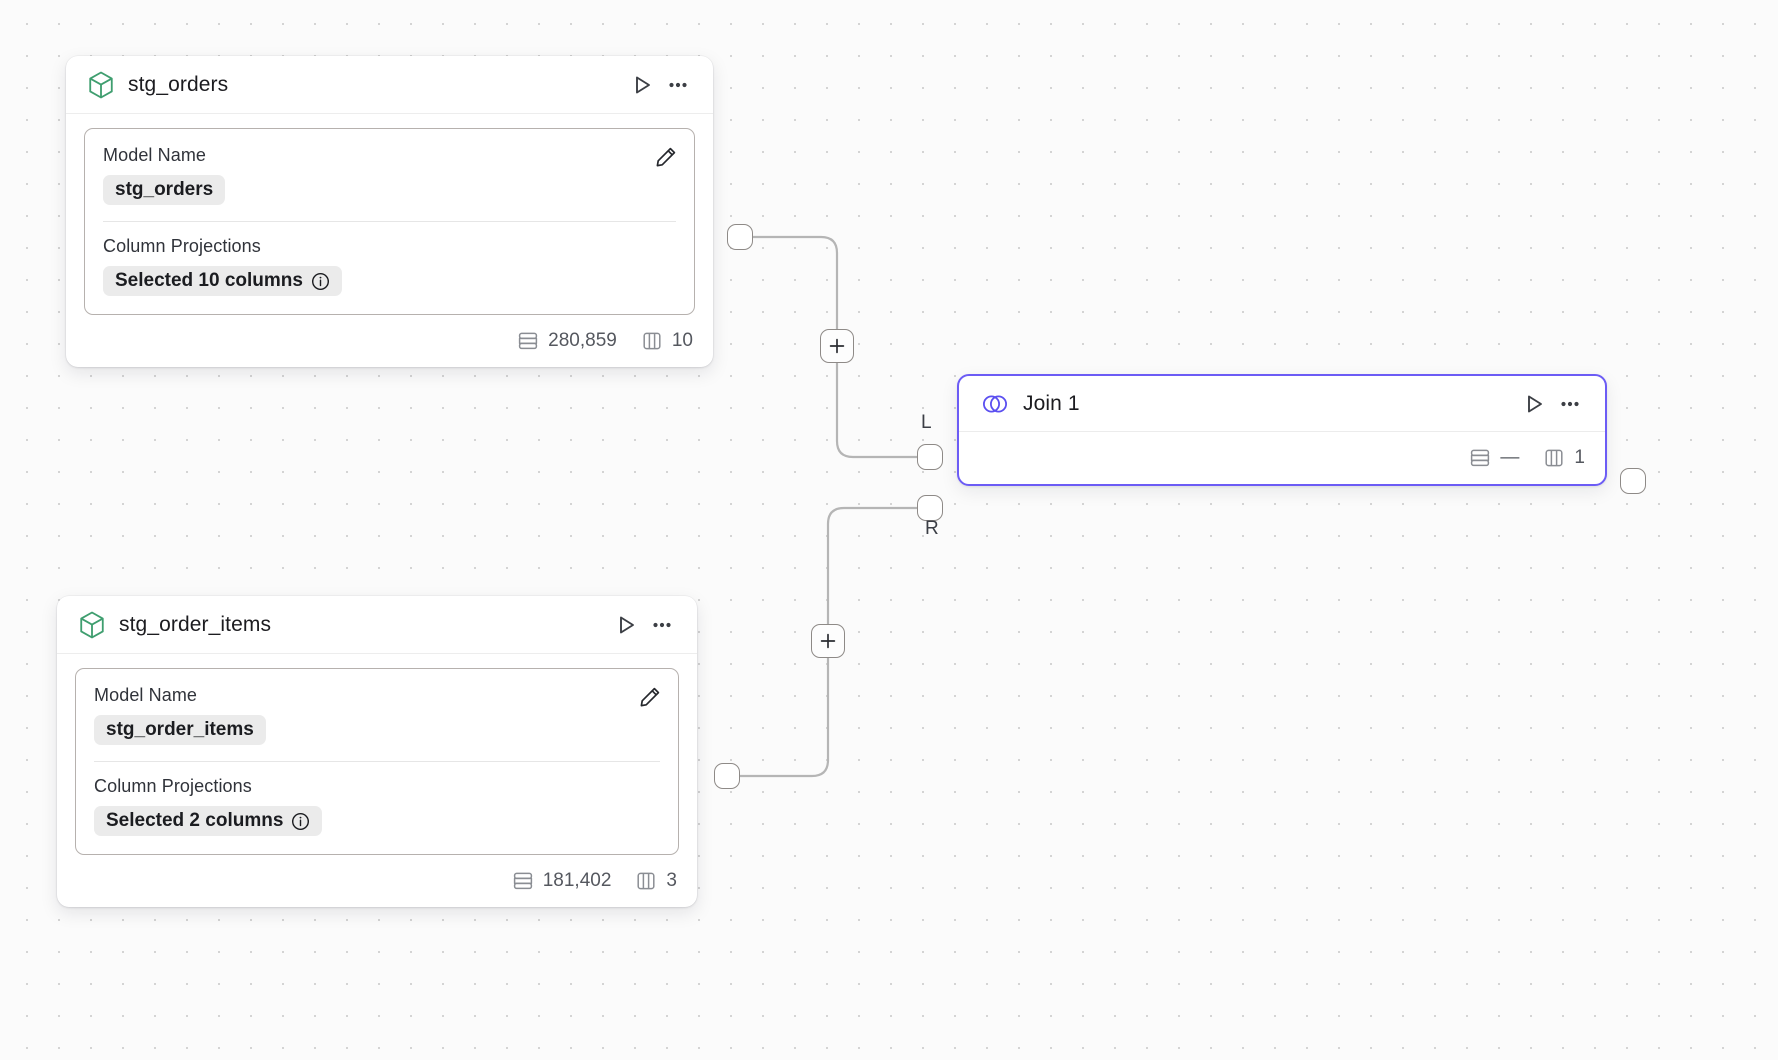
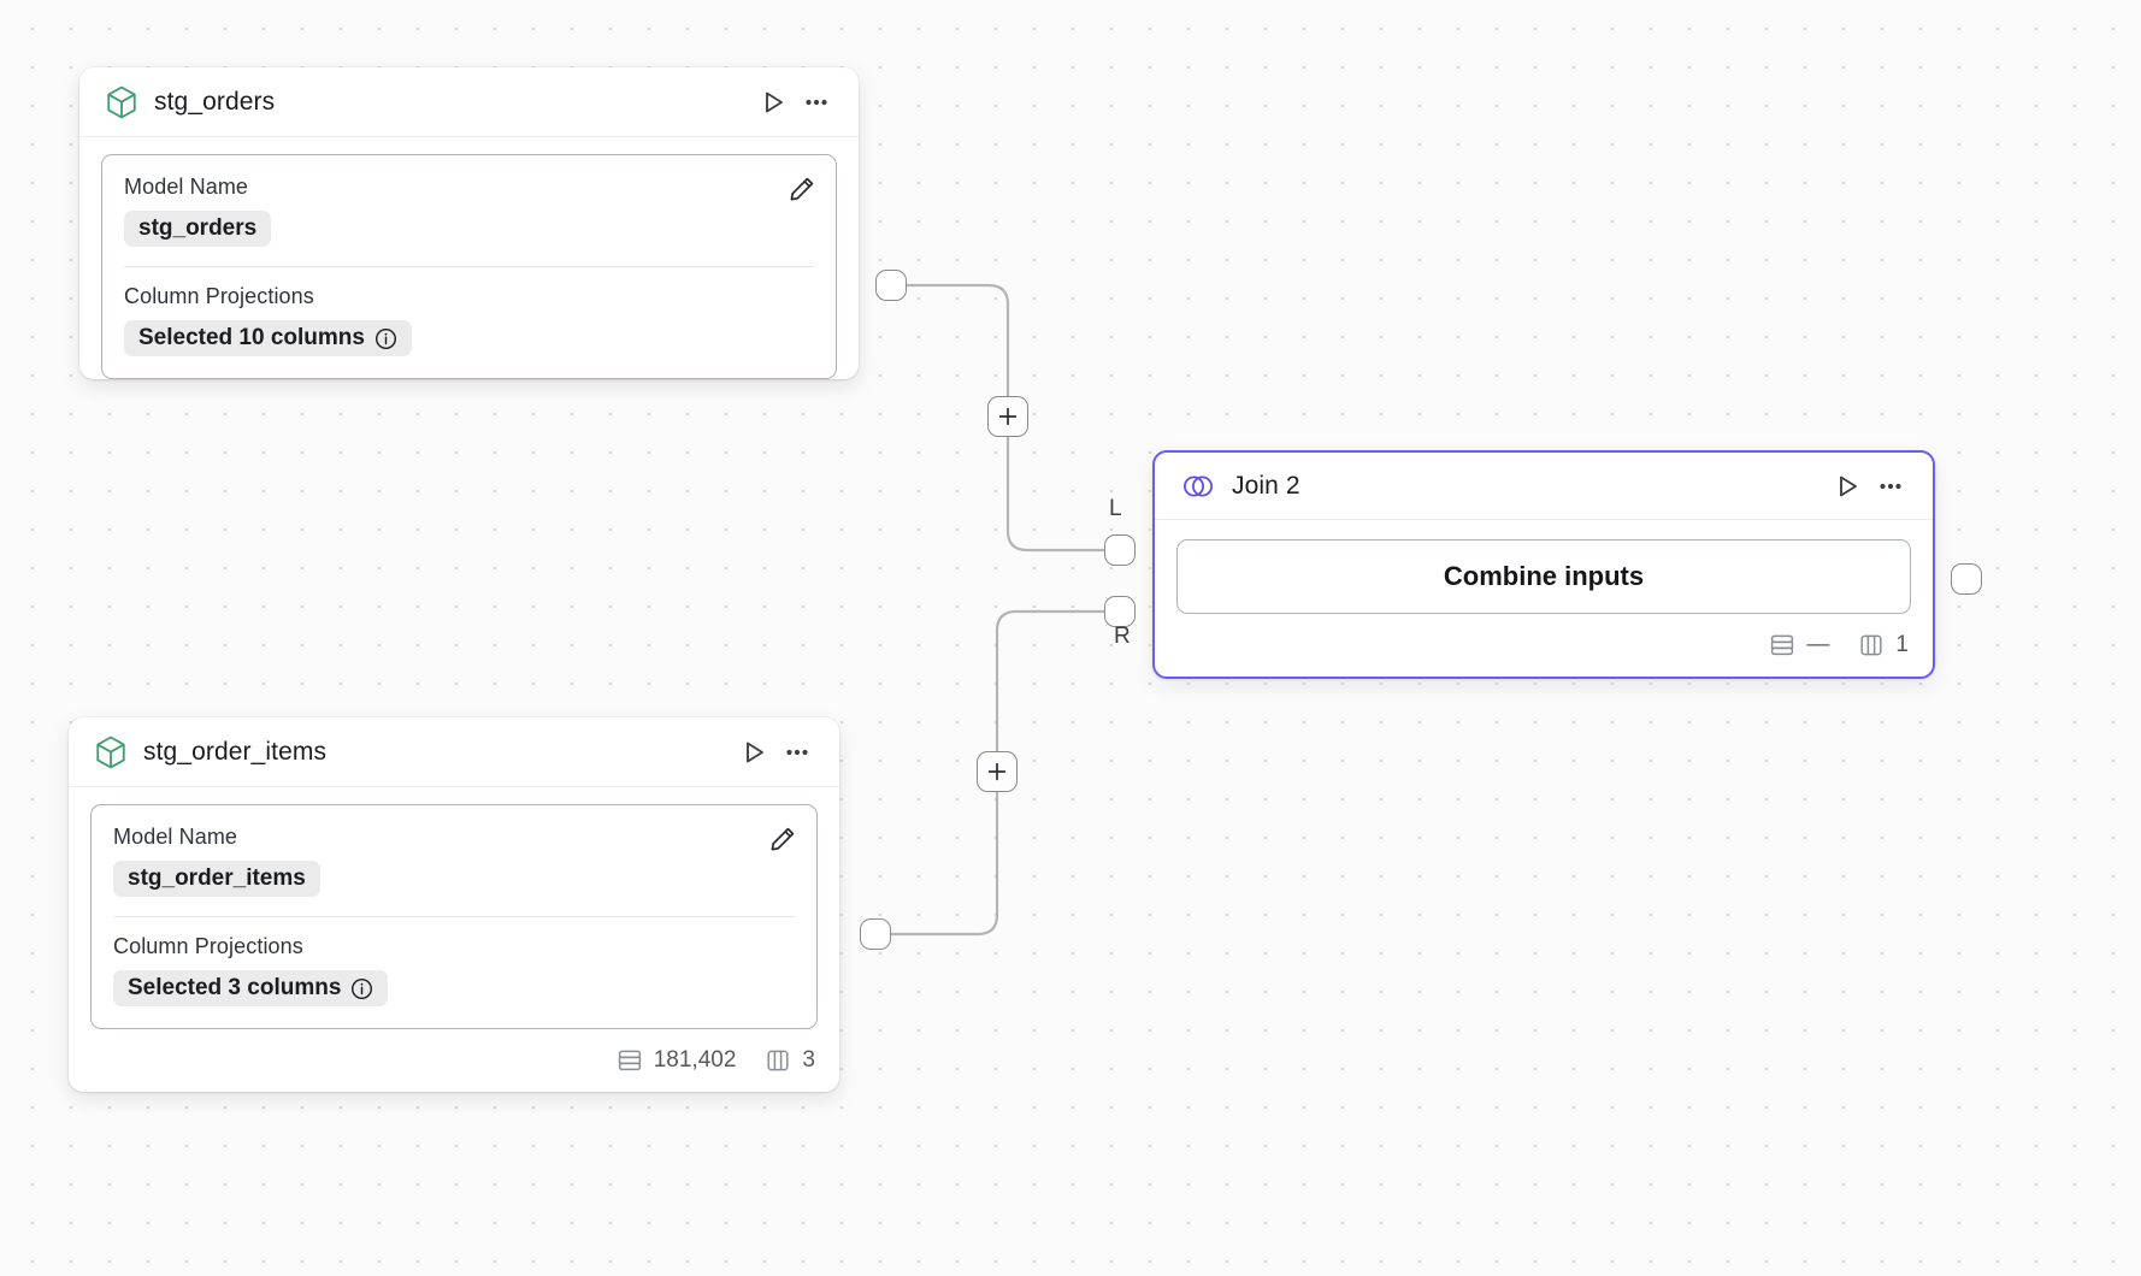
  stg_orders
  Model Name
  stg_orders
  Column Projections
  Selected 10 columns
- 280,859
- 10
  stg_order_items
  Model Name
  stg_order_items
  Column Projections
- Selected 2 columns
+ Selected 3 columns
  181,402
  3
- Join 1
+ Join 2
+ Combine inputs
  —
  1
  L
  R
